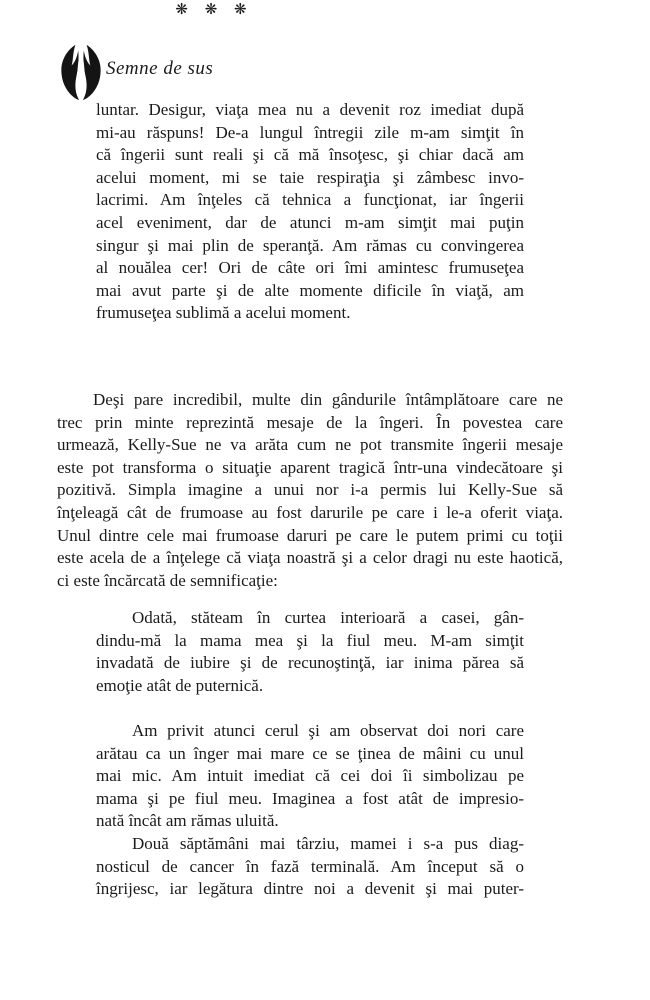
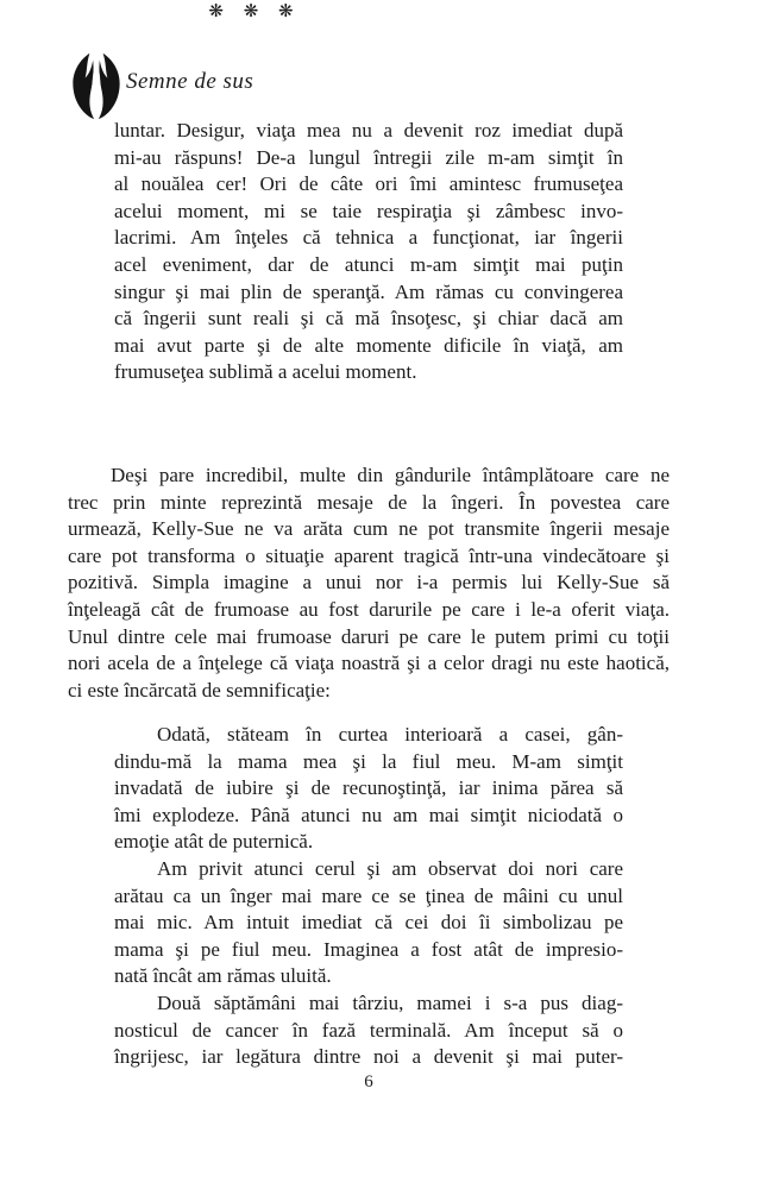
  Semne de sus
  luntar. Desigur, viaţa mea nu a devenit roz imediat după
  mi-au răspuns! De-a lungul întregii zile m-am simţit în
- că îngerii sunt reali şi că mă însoţesc, şi chiar dacă am
+ al nouălea cer! Ori de câte ori îmi amintesc frumuseţea
  acelui moment, mi se taie respiraţia şi zâmbesc invo-
  lacrimi. Am înţeles că tehnica a funcţionat, iar îngerii
  acel eveniment, dar de atunci m-am simţit mai puţin
  singur şi mai plin de speranţă. Am rămas cu convingerea
- al nouălea cer! Ori de câte ori îmi amintesc frumuseţea
+ că îngerii sunt reali şi că mă însoţesc, şi chiar dacă am
  mai avut parte şi de alte momente dificile în viaţă, am
  frumuseţea sublimă a acelui moment.
  ❋ ❋ ❋
  Deşi pare incredibil, multe din gândurile întâmplătoare care ne
  trec prin minte reprezintă mesaje de la îngeri. În povestea care
  urmează, Kelly-Sue ne va arăta cum ne pot transmite îngerii mesaje
- este pot transforma o situaţie aparent tragică într-una vindecătoare şi
+ care pot transforma o situaţie aparent tragică într-una vindecătoare şi
  pozitivă. Simpla imagine a unui nor i-a permis lui Kelly-Sue să
  înţeleagă cât de frumoase au fost darurile pe care i le-a oferit viaţa.
  Unul dintre cele mai frumoase daruri pe care le putem primi cu toţii
- este acela de a înţelege că viaţa noastră şi a celor dragi nu este haotică,
+ nori acela de a înţelege că viaţa noastră şi a celor dragi nu este haotică,
  ci este încărcată de semnificaţie:
  Odată, stăteam în curtea interioară a casei, gân-
  dindu-mă la mama mea şi la fiul meu. M-am simţit
  invadată de iubire şi de recunoştinţă, iar inima părea să
+ îmi explodeze. Până atunci nu am mai simţit niciodată o
  emoţie atât de puternică.
  Am privit atunci cerul şi am observat doi nori care
  arătau ca un înger mai mare ce se ţinea de mâini cu unul
  mai mic. Am intuit imediat că cei doi îi simbolizau pe
  mama şi pe fiul meu. Imaginea a fost atât de impresio-
  nată încât am rămas uluită.
  Două săptămâni mai târziu, mamei i s-a pus diag-
  nosticul de cancer în fază terminală. Am început să o
  îngrijesc, iar legătura dintre noi a devenit şi mai puter-
+ 6
